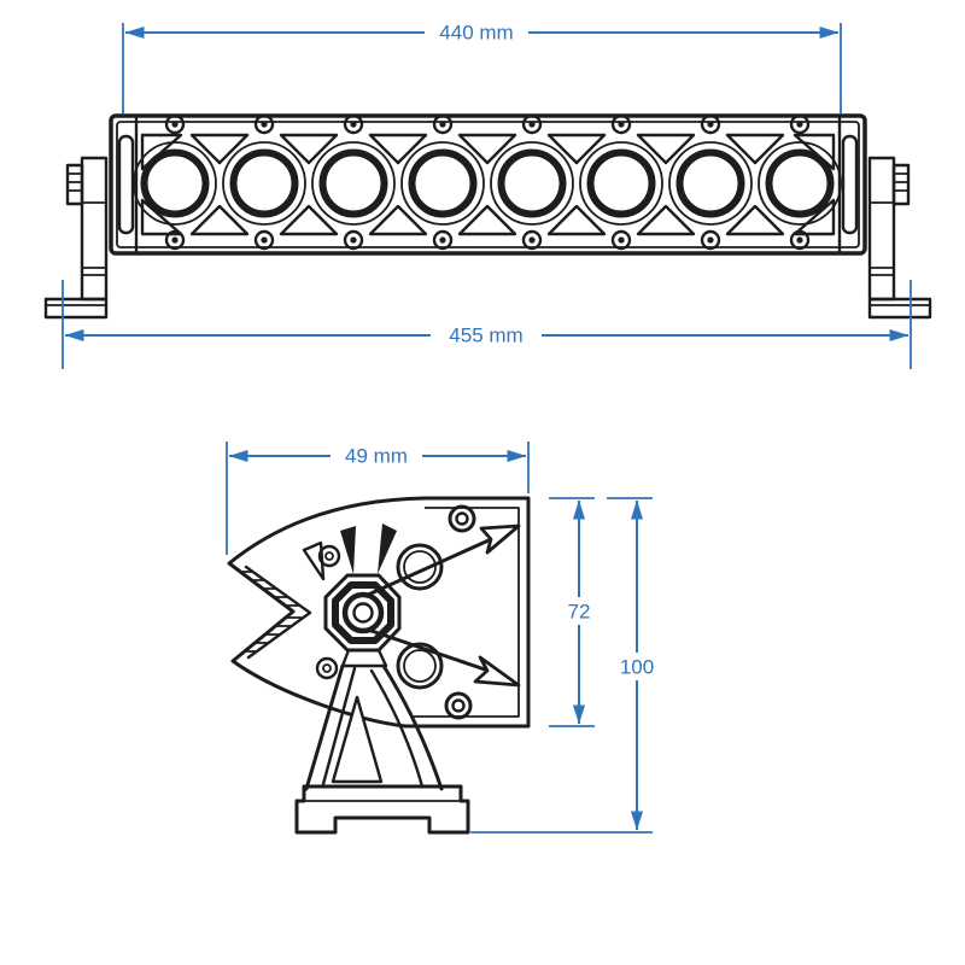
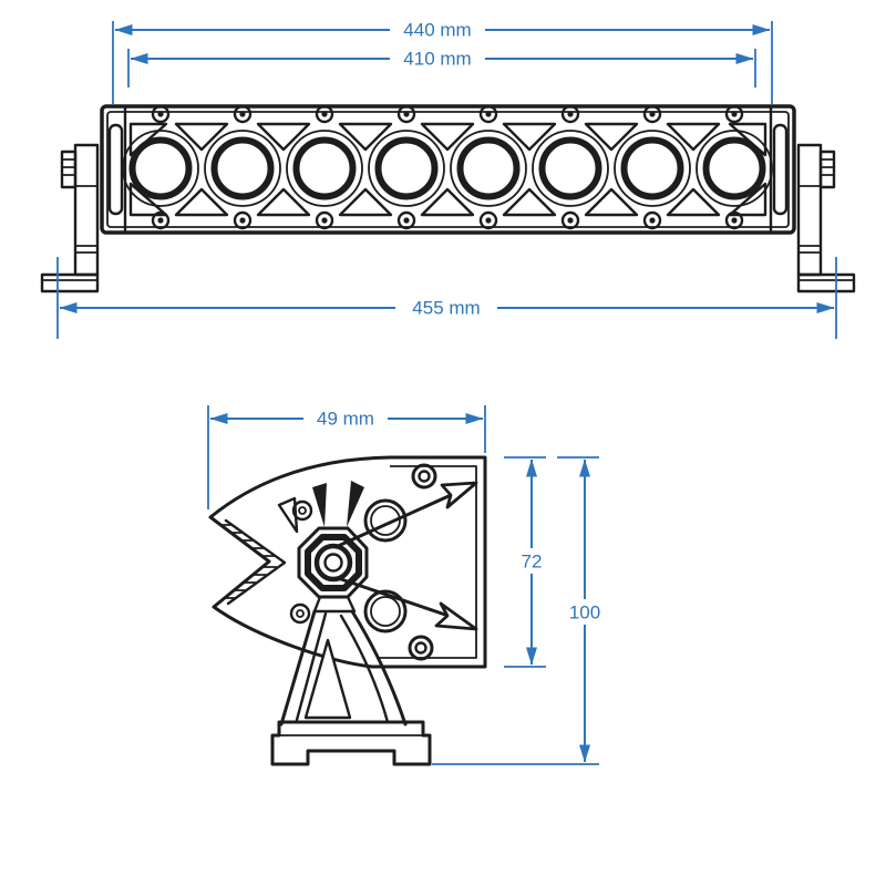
  440 mm
+ 410 mm
  455 mm
  49 mm
  72
  100
